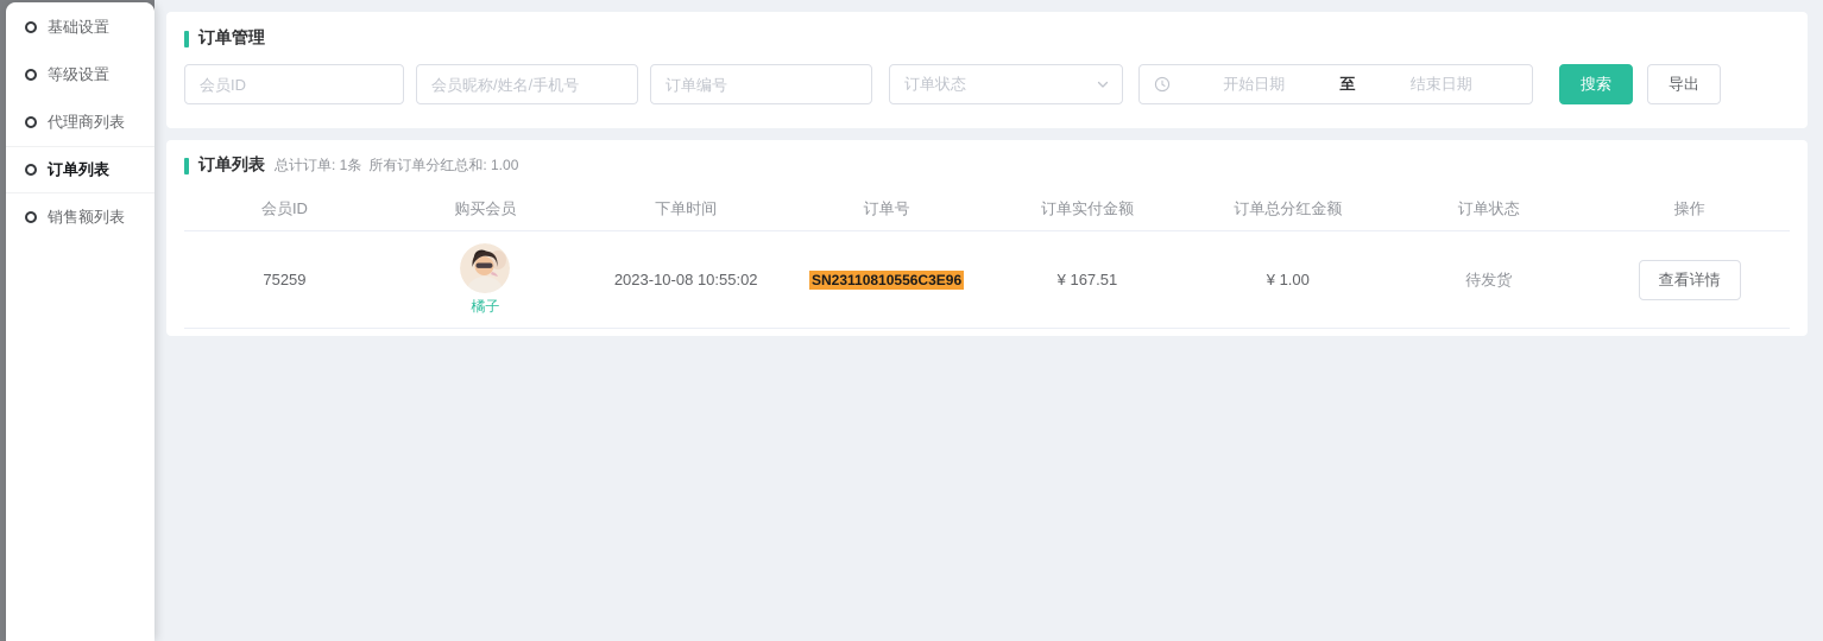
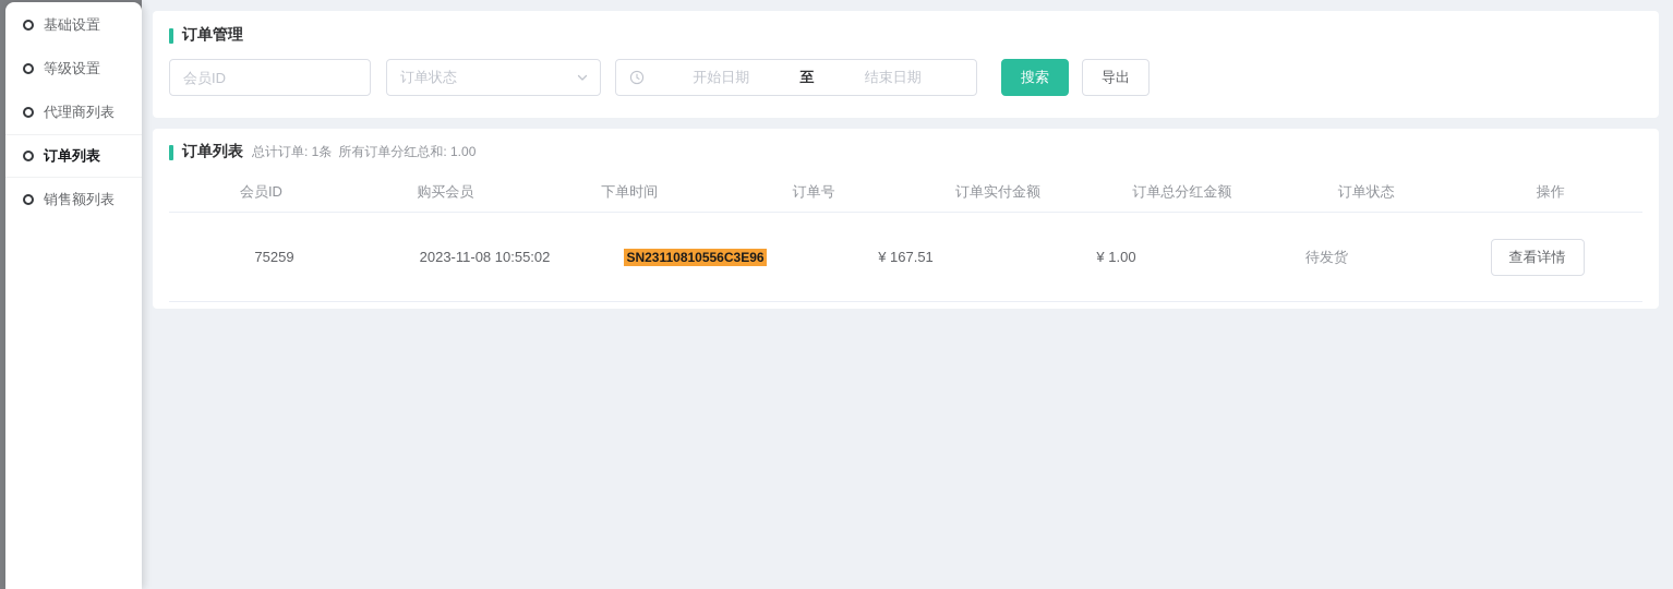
  基础设置
  等级设置
  代理商列表
  订单列表
  销售额列表
  订单管理
  会员ID
- 会员昵称/姓名/手机号
- 订单编号
  订单状态
  开始日期
  至
  结束日期
  搜索
  导出
  订单列表
  总计订单: 1条
  所有订单分红总和: 1.00
  会员ID
  购买会员
  下单时间
  订单号
  订单实付金额
  订单总分红金额
  订单状态
  操作
  75259
- 橘子
- 2023-10-08 10:55:02
+ 2023-11-08 10:55:02
  SN23110810556C3E96
  ¥ 167.51
  ¥ 1.00
  待发货
  查看详情
